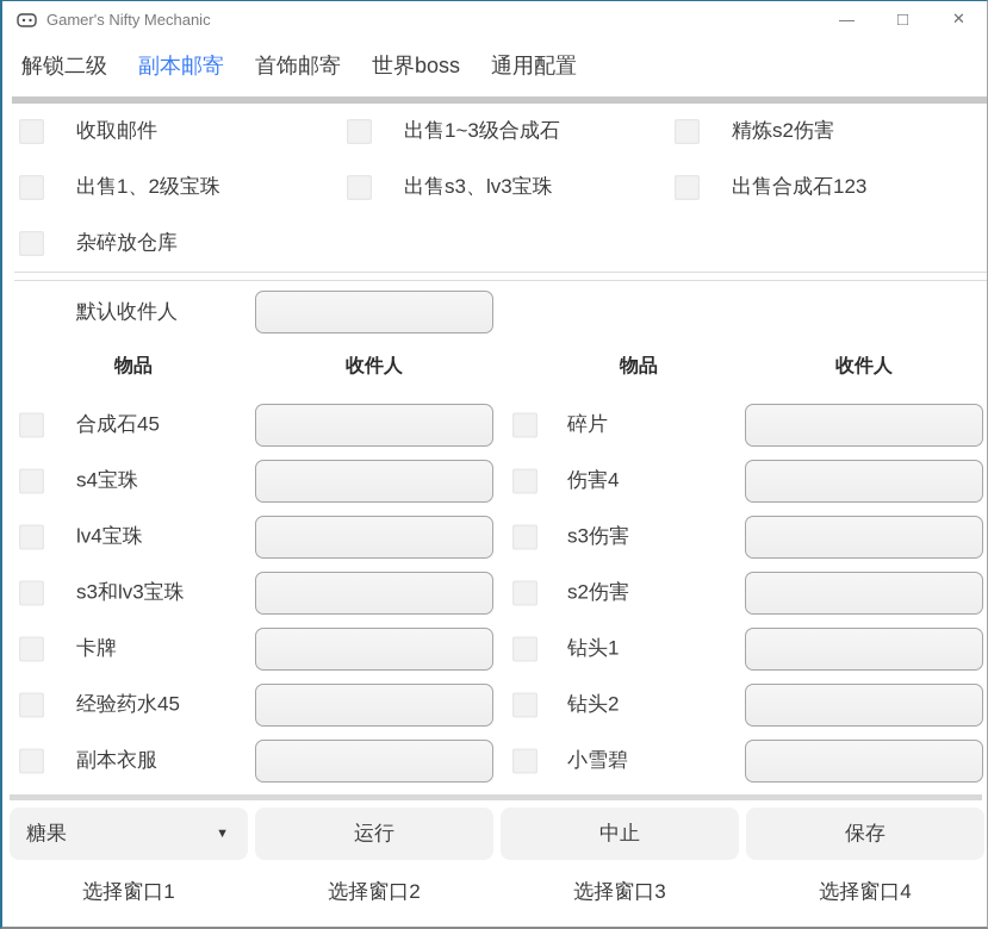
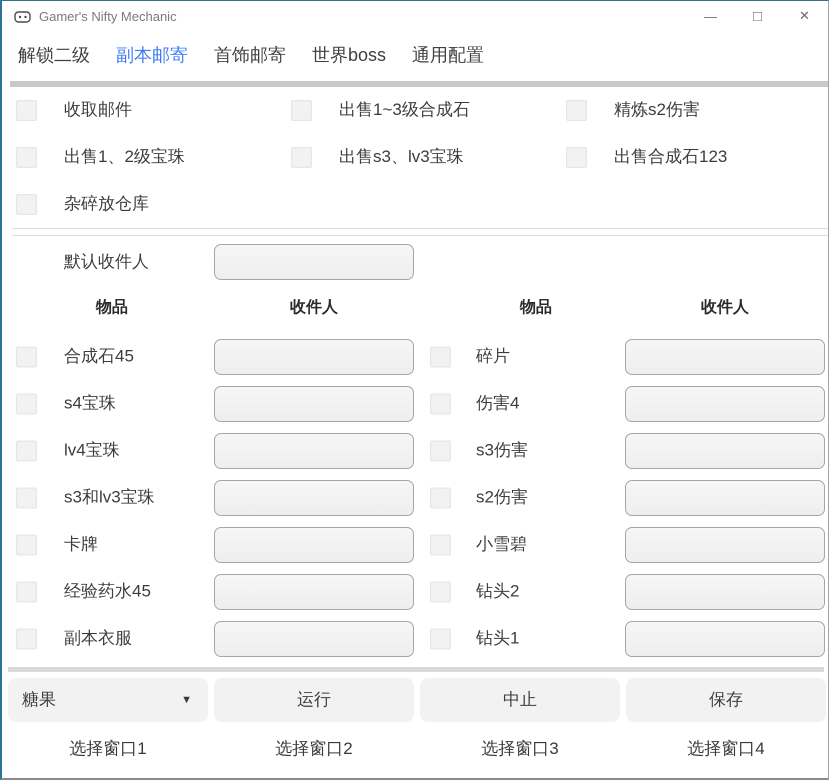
  Gamer's Nifty Mechanic
  —
  □
  ✕
  解锁二级
  副本邮寄
  首饰邮寄
  世界boss
  通用配置
  收取邮件
  出售1~3级合成石
  精炼s2伤害
  出售1、2级宝珠
  出售s3、lv3宝珠
  出售合成石123
  杂碎放仓库
  默认收件人
  物品
  收件人
  物品
  收件人
  合成石45
  碎片
  s4宝珠
  伤害4
  lv4宝珠
  s3伤害
  s3和lv3宝珠
  s2伤害
  卡牌
- 钻头1
+ 小雪碧
  经验药水45
  钻头2
  副本衣服
- 小雪碧
+ 钻头1
  糖果
  ▼
  运行
  中止
  保存
  选择窗口1
  选择窗口2
  选择窗口3
  选择窗口4
